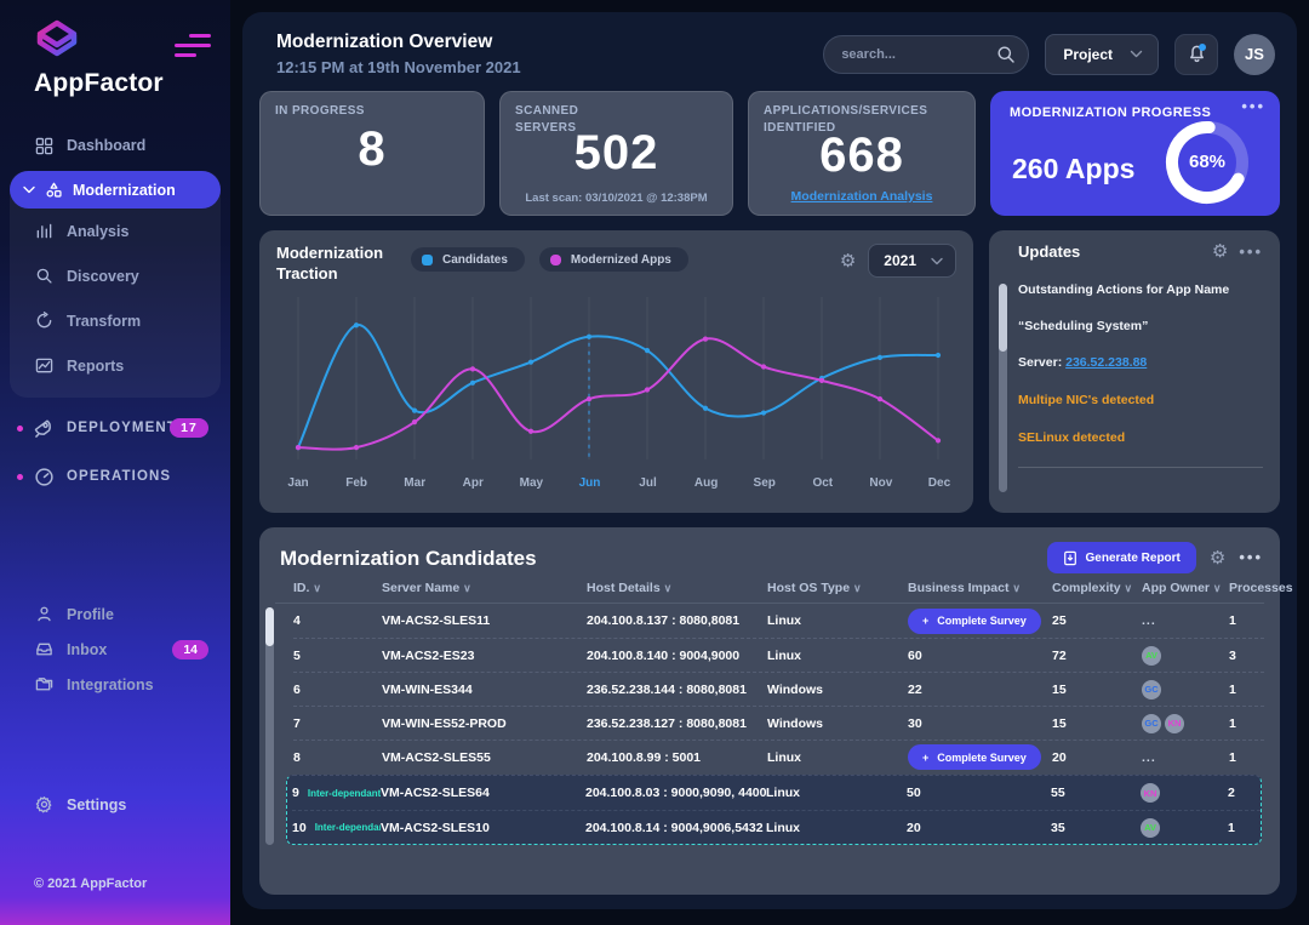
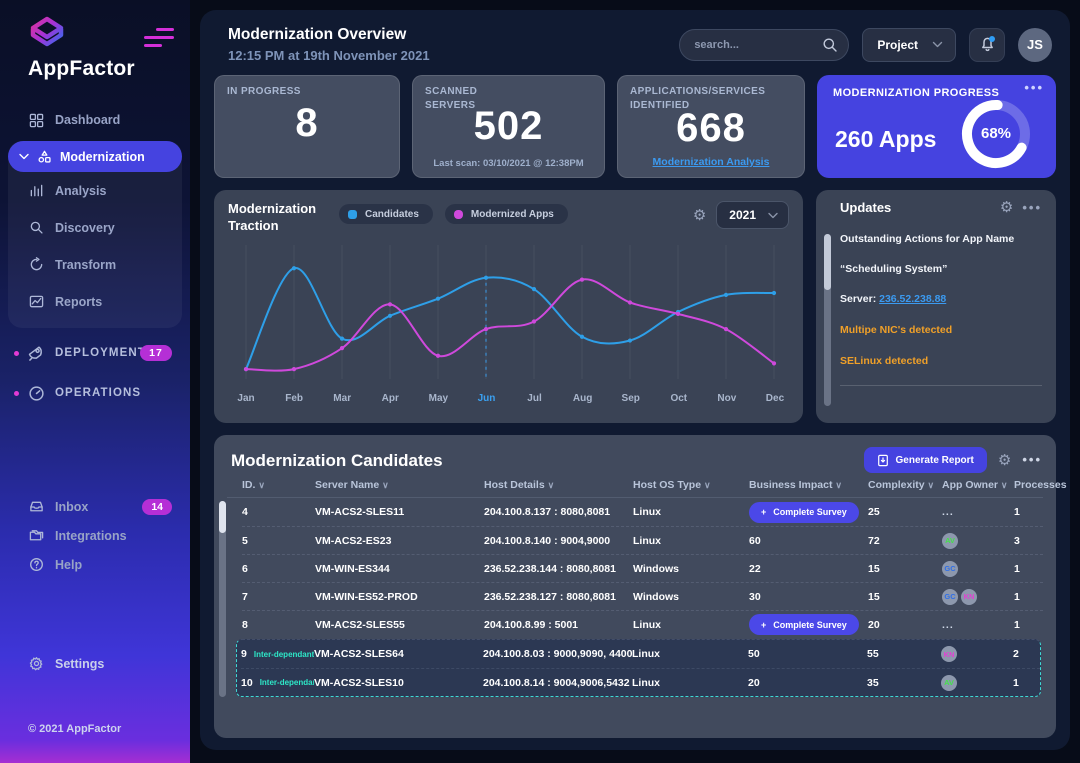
  AppFactor
  Dashboard
  Modernization
  Analysis
  Discovery
  Transform
  Reports
  DEPLOYMEN
  17
  OPERATIONS
- Profile
  Inbox
  14
  Integrations
+ Help
  Settings
  © 2021 AppFactor
  Modernization Overview
  12:15 PM at 19th November 2021
  search...
  Project
  JS
  IN PROGRESS
  8
  SCANNED SERVERS
  502
  Last scan: 03/10/2021 @ 12:38PM
  APPLICATIONS/SERVICES IDENTIFIED
  668
  Modernization Analysis
  MODERNIZATION PROGRESS
  •••
  260 Apps
  68%
  Modernization
  Traction
  Candidates
  Modernized Apps
  ⚙
  2021
  Jan
  Feb
  Mar
  Apr
  May
  Jun
  Jul
  Aug
  Sep
  Oct
  Nov
  Dec
  Updates
  ⚙
  •••
  Outstanding Actions for App Name
  “Scheduling System”
  Server: 236.52.238.88
  Multipe NIC's detected
  SELinux detected
  Modernization Candidates
  Generate Report
  ⚙
  •••
  ID. ∨
  Server Name ∨
  Host Details ∨
  Host OS Type ∨
  Business Impact ∨
  Complexity ∨
  App Owner ∨
  Processes
  4
  VM-ACS2-SLES11
  204.100.8.137 : 8080,8081
  Linux
  +
  Complete Survey
  25
  ...
  1
  5
  VM-ACS2-ES23
  204.100.8.140 : 9004,9000
  Linux
  60
  72
  AV
  3
  6
  VM-WIN-ES344
  236.52.238.144 : 8080,8081
  Windows
  22
  15
  GC
  1
  7
  VM-WIN-ES52-PROD
  236.52.238.127 : 8080,8081
  Windows
  30
  15
  GC
  KN
  1
  8
  VM-ACS2-SLES55
  204.100.8.99 : 5001
  Linux
  +
  Complete Survey
  20
  ...
  1
  9
  Inter-dependant
  VM-ACS2-SLES64
  204.100.8.03 : 9000,9090, 4400
  Linux
  50
  55
  KN
  2
  10
  Inter-dependa
  VM-ACS2-SLES10
  204.100.8.14 : 9004,9006,5432
  Linux
  20
  35
  AV
  1
